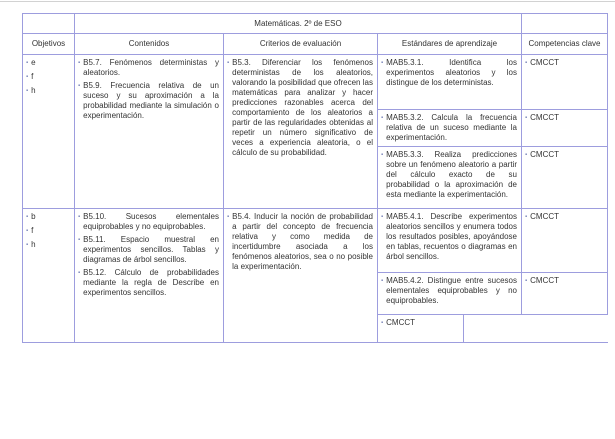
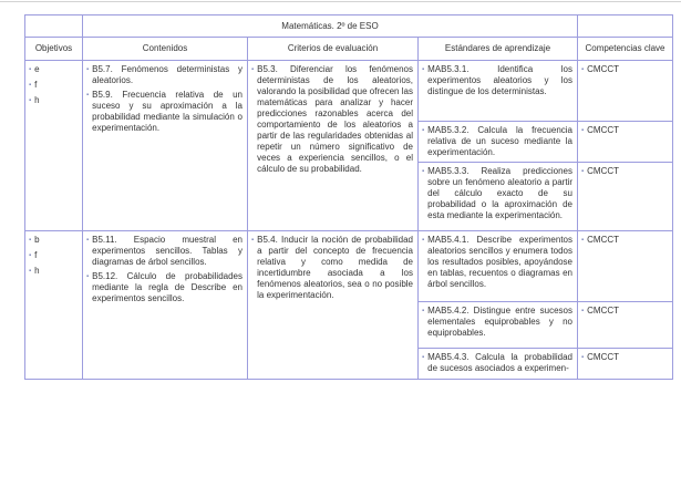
  Matemáticas. 2º de ESO
  Objetivos
  Contenidos
  Criterios de evaluación
  Estándares de aprendizaje
  Competencias clave
  e
  f
  h
  B5.7. Fenómenos deterministas y aleatorios.
  B5.9. Frecuencia relativa de un suceso y su aproximación a la probabilidad mediante la simulación o experimentación.
- B5.3. Diferenciar los fenómenos deterministas de los aleatorios, valorando la posibilidad que ofrecen las matemáticas para analizar y hacer predicciones razonables acerca del comportamiento de los aleatorios a partir de las regularidades obtenidas al repetir un número significativo de veces a experiencia aleatoria, o el cálculo de su probabilidad.
+ B5.3. Diferenciar los fenómenos deterministas de los aleatorios, valorando la posibilidad que ofrecen las matemáticas para analizar y hacer predicciones razonables acerca del comportamiento de los aleatorios a partir de las regularidades obtenidas al repetir un número significativo de veces a experiencia sencillos, o el cálculo de su probabilidad.
  MAB5.3.1. Identifica los experimentos aleatorios y los distingue de los deterministas.
  CMCCT
  MAB5.3.2. Calcula la frecuencia relativa de un suceso mediante la experimentación.
  CMCCT
  MAB5.3.3. Realiza predicciones sobre un fenómeno aleatorio a partir del cálculo exacto de su probabilidad o la aproximación de esta mediante la experimentación.
  CMCCT
  b
  f
  h
- B5.10. Sucesos elementales equiprobables y no equiprobables.
  B5.11. Espacio muestral en experimentos sencillos. Tablas y diagramas de árbol sencillos.
  B5.12. Cálculo de probabilidades mediante la regla de Describe en experimentos sencillos.
  B5.4. Inducir la noción de probabilidad a partir del concepto de frecuencia relativa y como medida de incertidumbre asociada a los fenómenos aleatorios, sea o no posible la experimentación.
  MAB5.4.1. Describe experimentos aleatorios sencillos y enumera todos los resultados posibles, apoyándose en tablas, recuentos o diagramas en árbol sencillos.
  CMCCT
  MAB5.4.2. Distingue entre sucesos elementales equiprobables y no equiprobables.
  CMCCT
+ MAB5.4.3. Calcula la probabilidad de sucesos asociados a experimen-
  CMCCT
